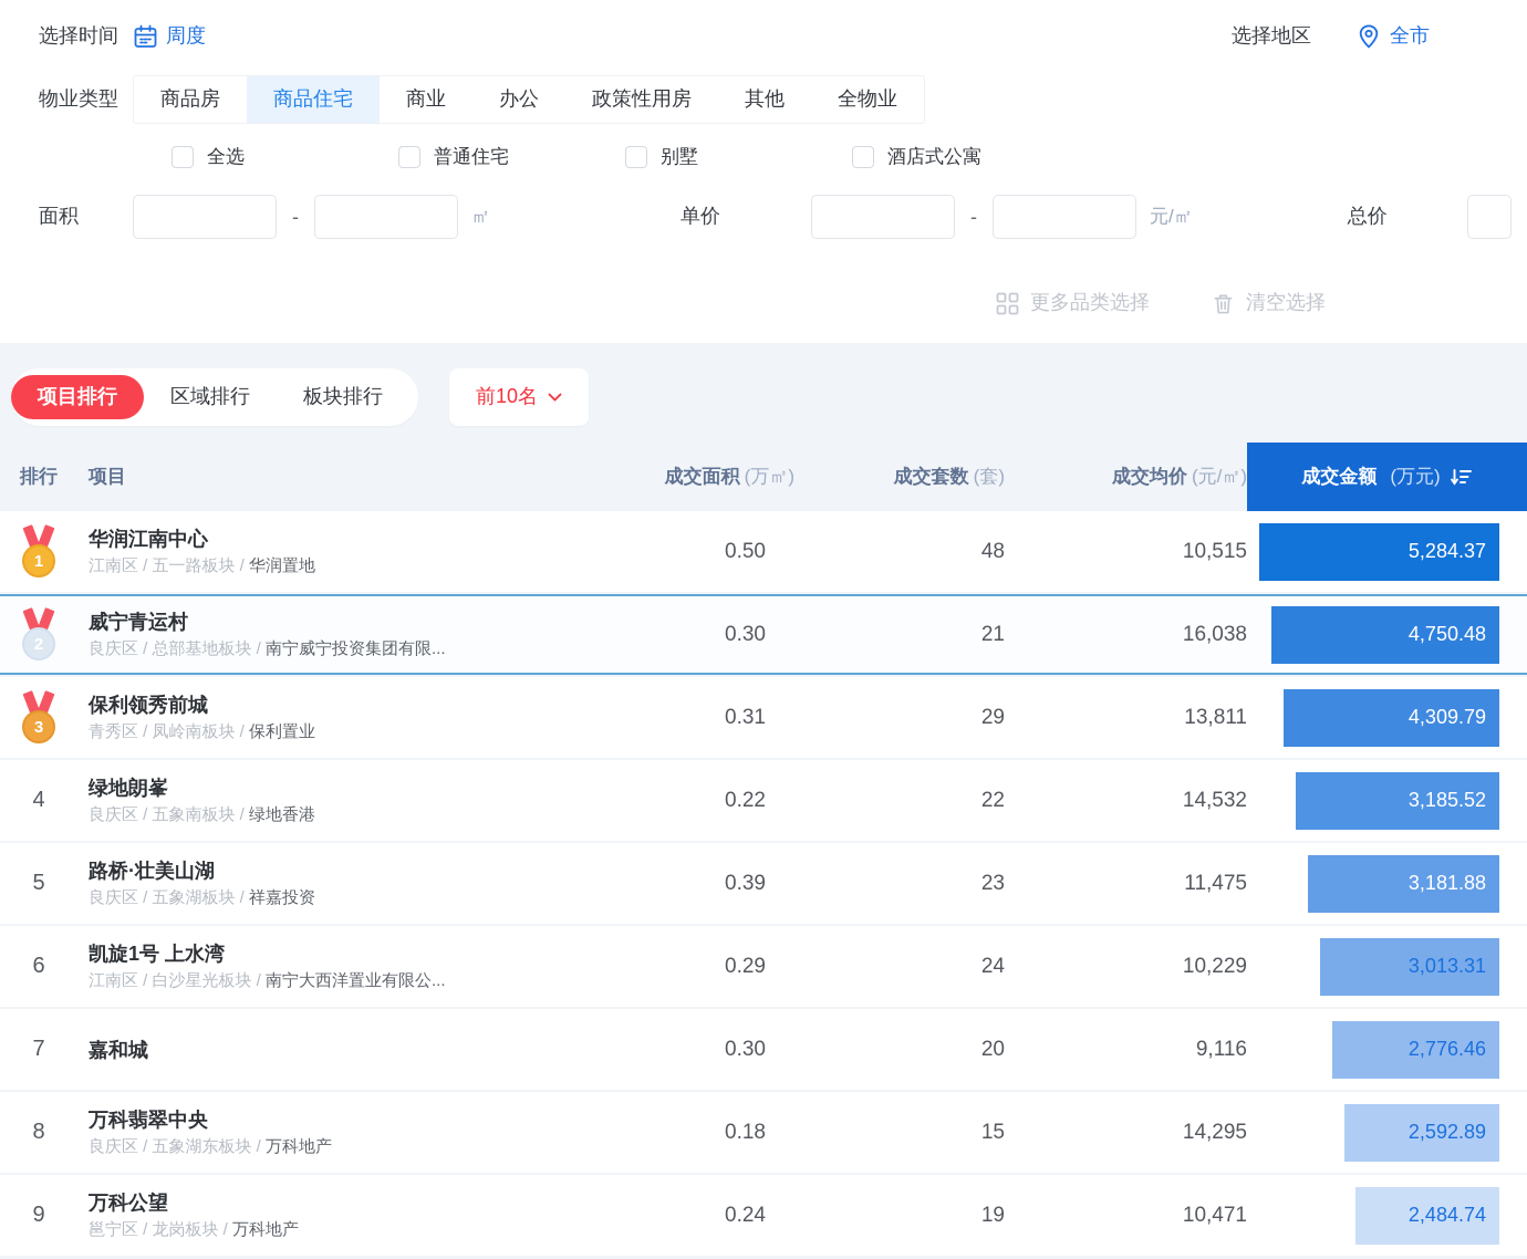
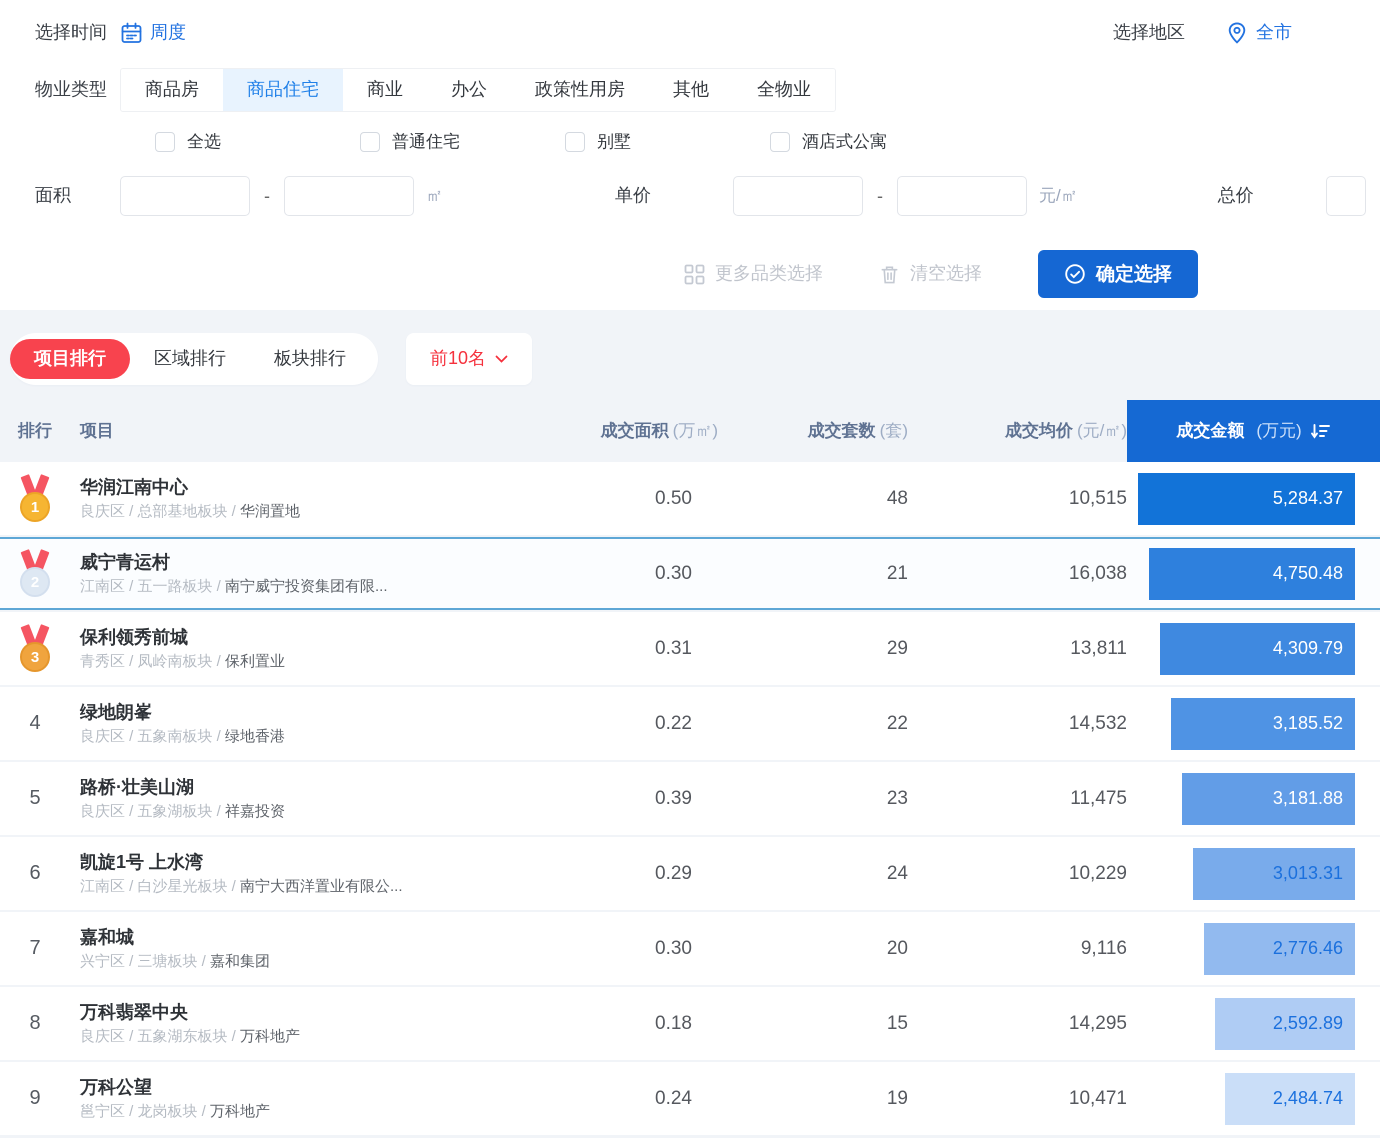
  选择时间
  周度
  选择地区
  全市
  物业类型
  商品房
  商品住宅
  商业
  办公
  政策性用房
  其他
  全物业
  全选
  普通住宅
  别墅
  酒店式公寓
  面积
  -
  ㎡
  单价
  -
  元/㎡
  总价
  更多品类选择
  清空选择
+ 确定选择
  项目排行
  区域排行
  板块排行
  前10名
  排行
  项目
  成交面积
  (万㎡)
  成交套数
  (套)
  成交均价
  (元/㎡)
  成交金额
  (万元)
  1
  华润江南中心
- 江南区 / 五一路板块 / 华润置地
+ 良庆区 / 总部基地板块 / 华润置地
  0.50
  48
  10,515
  5,284.37
  2
  威宁青运村
- 良庆区 / 总部基地板块 / 南宁威宁投资集团有限...
+ 江南区 / 五一路板块 / 南宁威宁投资集团有限...
  0.30
  21
  16,038
  4,750.48
  3
  保利领秀前城
  青秀区 / 凤岭南板块 / 保利置业
  0.31
  29
  13,811
  4,309.79
  4
  绿地朗峯
  良庆区 / 五象南板块 / 绿地香港
  0.22
  22
  14,532
  3,185.52
  5
  路桥·壮美山湖
  良庆区 / 五象湖板块 / 祥嘉投资
  0.39
  23
  11,475
  3,181.88
  6
  凯旋1号 上水湾
  江南区 / 白沙星光板块 / 南宁大西洋置业有限公...
  0.29
  24
  10,229
  3,013.31
  7
  嘉和城
+ 兴宁区 / 三塘板块 / 嘉和集团
  0.30
  20
  9,116
  2,776.46
  8
  万科翡翠中央
  良庆区 / 五象湖东板块 / 万科地产
  0.18
  15
  14,295
  2,592.89
  9
  万科公望
  邕宁区 / 龙岗板块 / 万科地产
  0.24
  19
  10,471
  2,484.74
